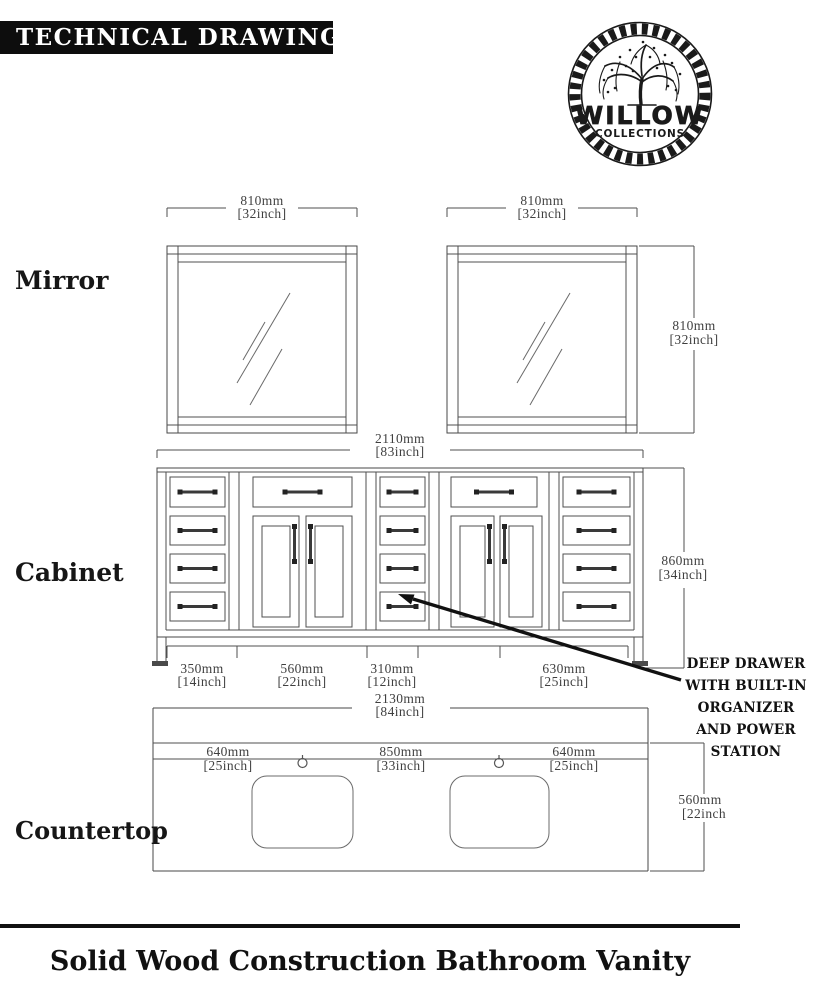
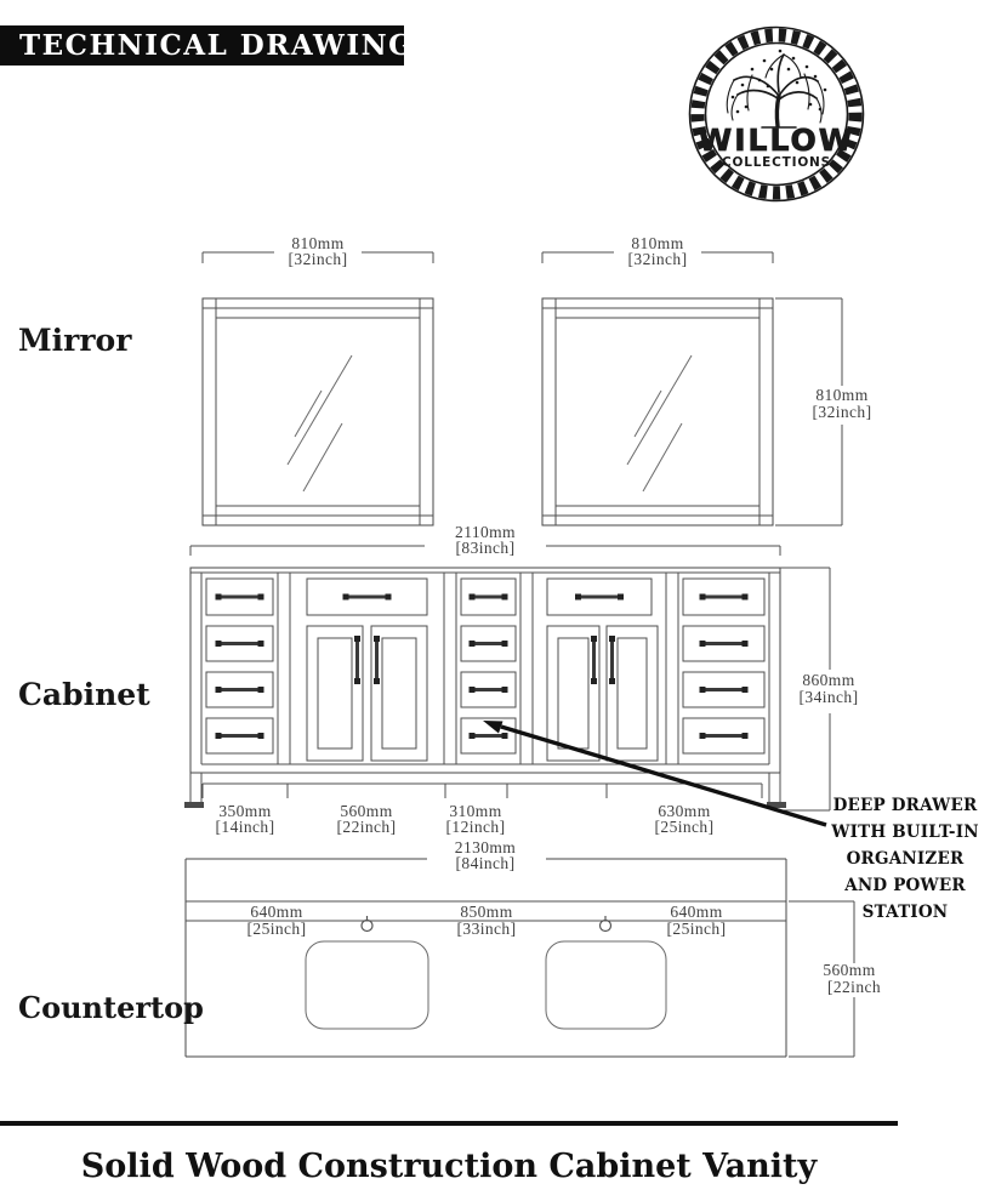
  WILLOW
  COLLECTIONS
  810mm
  [32inch]
  810mm
  [32inch]
  810mm
  [32inch]
  2110mm
  [83inch]
  860mm
  [34inch]
  350mm
  [14inch]
  560mm
  [22inch]
  310mm
  [12inch]
  630mm
  [25inch]
  2130mm
  [84inch]
  640mm
  [25inch]
  850mm
  [33inch]
  640mm
  [25inch]
  560mm
  [22inch
  TECHNICAL DRAWING
  Mirror
  Cabinet
  Countertop
  DEEP DRAWER
  WITH BUILT-IN
  ORGANIZER
  AND POWER STATION
- Solid Wood Construction Bathroom Vanity
+ Solid Wood Construction Cabinet Vanity
